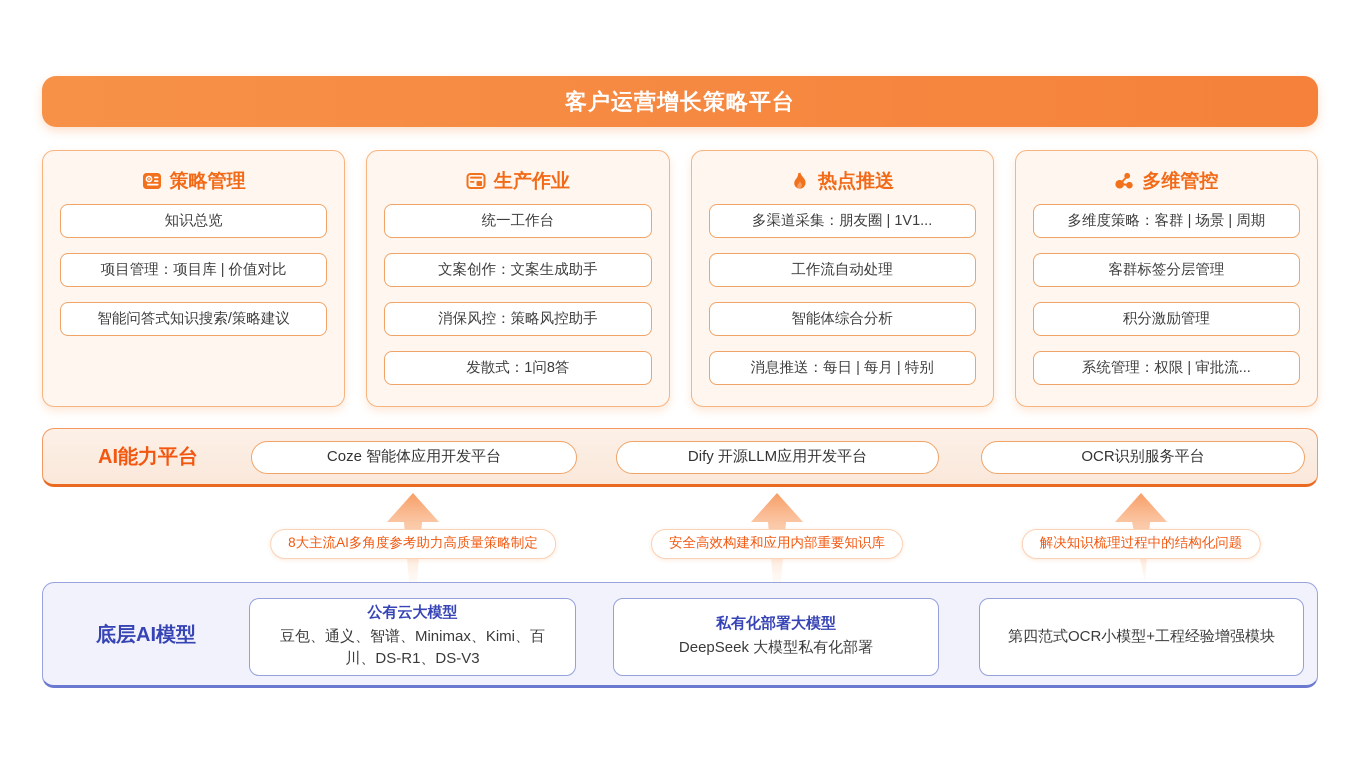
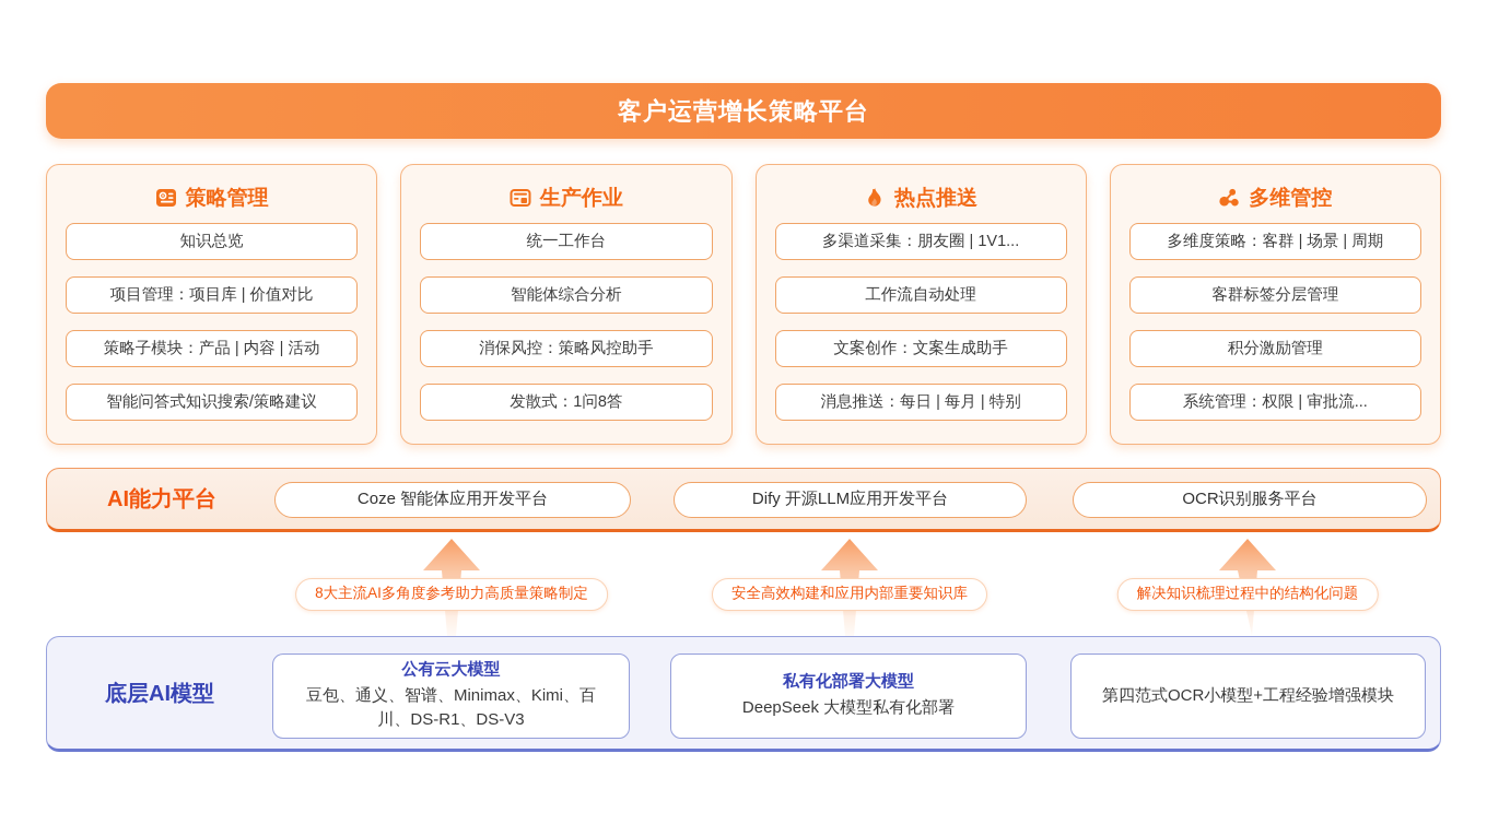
  客户运营增长策略平台
  策略管理
  知识总览
  项目管理：项目库 | 价值对比
+ 策略子模块：产品 | 内容 | 活动
  智能问答式知识搜索/策略建议
  生产作业
  统一工作台
- 文案创作：文案生成助手
+ 智能体综合分析
  消保风控：策略风控助手
  发散式：1问8答
  热点推送
  多渠道采集：朋友圈 | 1V1...
  工作流自动处理
- 智能体综合分析
+ 文案创作：文案生成助手
  消息推送：每日 | 每月 | 特别
  多维管控
  多维度策略：客群 | 场景 | 周期
  客群标签分层管理
  积分激励管理
  系统管理：权限 | 审批流...
  AI能力平台
  Coze 智能体应用开发平台
  Dify 开源LLM应用开发平台
  OCR识别服务平台
  8大主流AI多角度参考助力高质量策略制定
  安全高效构建和应用内部重要知识库
  解决知识梳理过程中的结构化问题
  底层AI模型
  公有云大模型
  豆包、通义、智谱、Minimax、Kimi、百川、DS-R1、DS-V3
  私有化部署大模型
  DeepSeek 大模型私有化部署
  第四范式OCR小模型+工程经验增强模块
